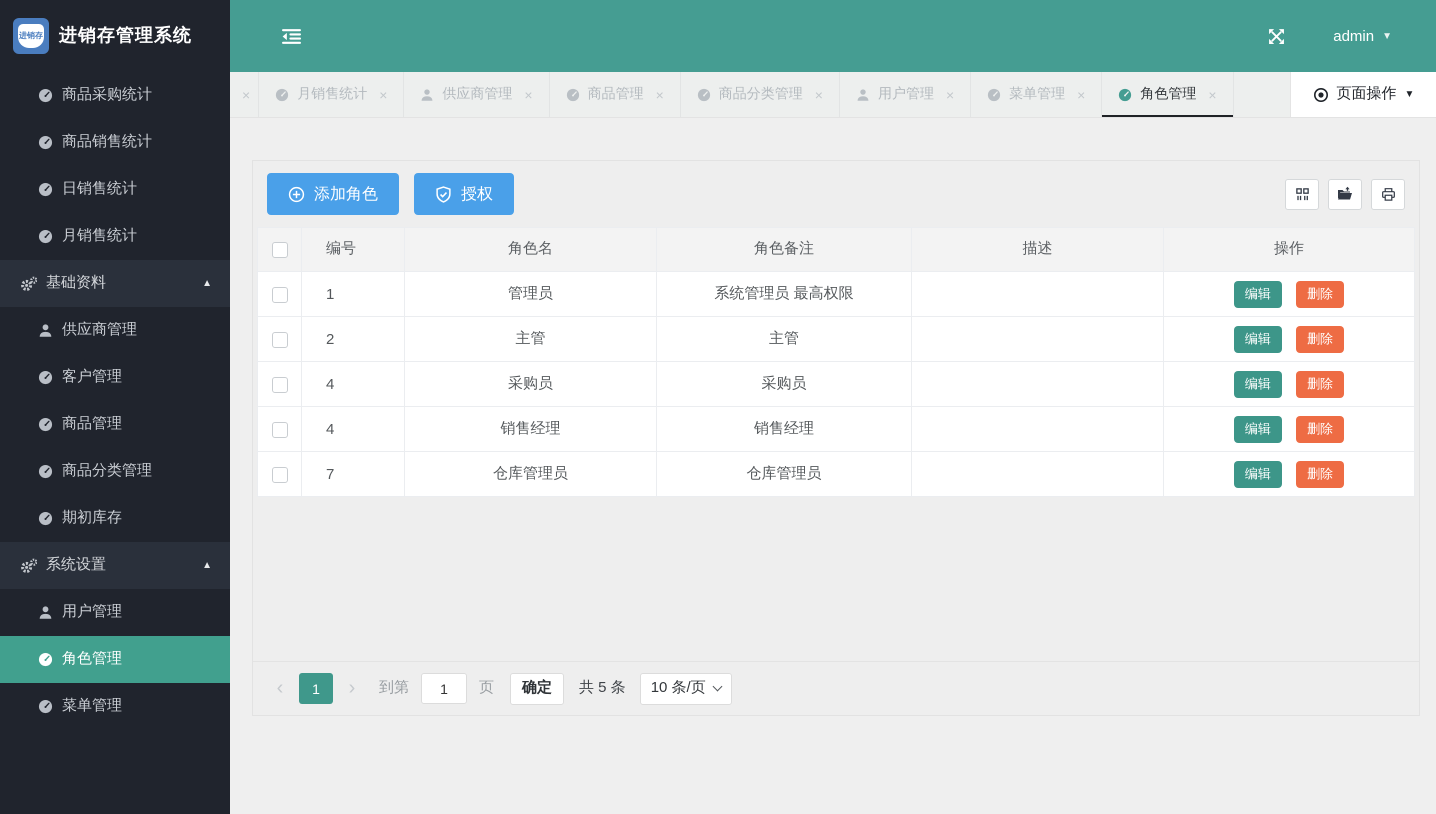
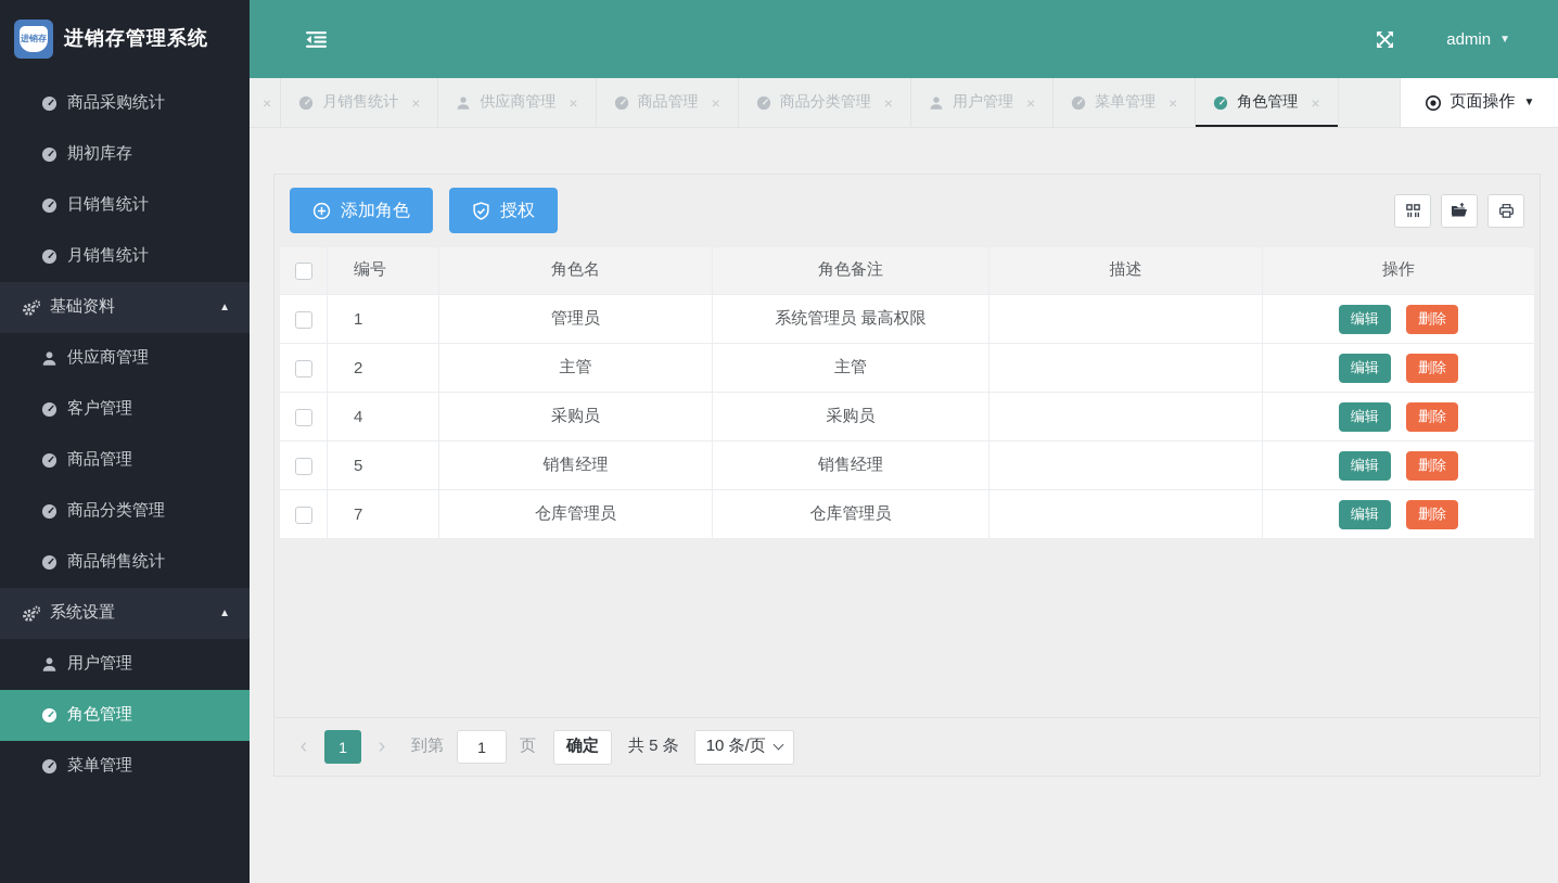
  进销存
  进销存管理系统
  商品采购统计
- 商品销售统计
+ 期初库存
  日销售统计
  月销售统计
  基础资料
  ▲
  供应商管理
  客户管理
  商品管理
  商品分类管理
- 期初库存
+ 商品销售统计
  系统设置
  ▲
  用户管理
  角色管理
  菜单管理
  admin
  ▼
  ×
  月销售统计
  ×
  供应商管理
  ×
  商品管理
  ×
  商品分类管理
  ×
  用户管理
  ×
  菜单管理
  ×
  角色管理
  ×
  页面操作
  ▼
  添加角色
  授权
  	编号	角色名	角色备注	描述	操作
  	1	管理员	系统管理员 最高权限		编辑 删除
  	2	主管	主管		编辑 删除
  	4	采购员	采购员		编辑 删除
- 	4	销售经理	销售经理		编辑 删除
+ 	5	销售经理	销售经理		编辑 删除
  	7	仓库管理员	仓库管理员		编辑 删除
  ‹
  1
  ›
  到第
  1
  页
  确定
  共 5 条
  10 条/页
